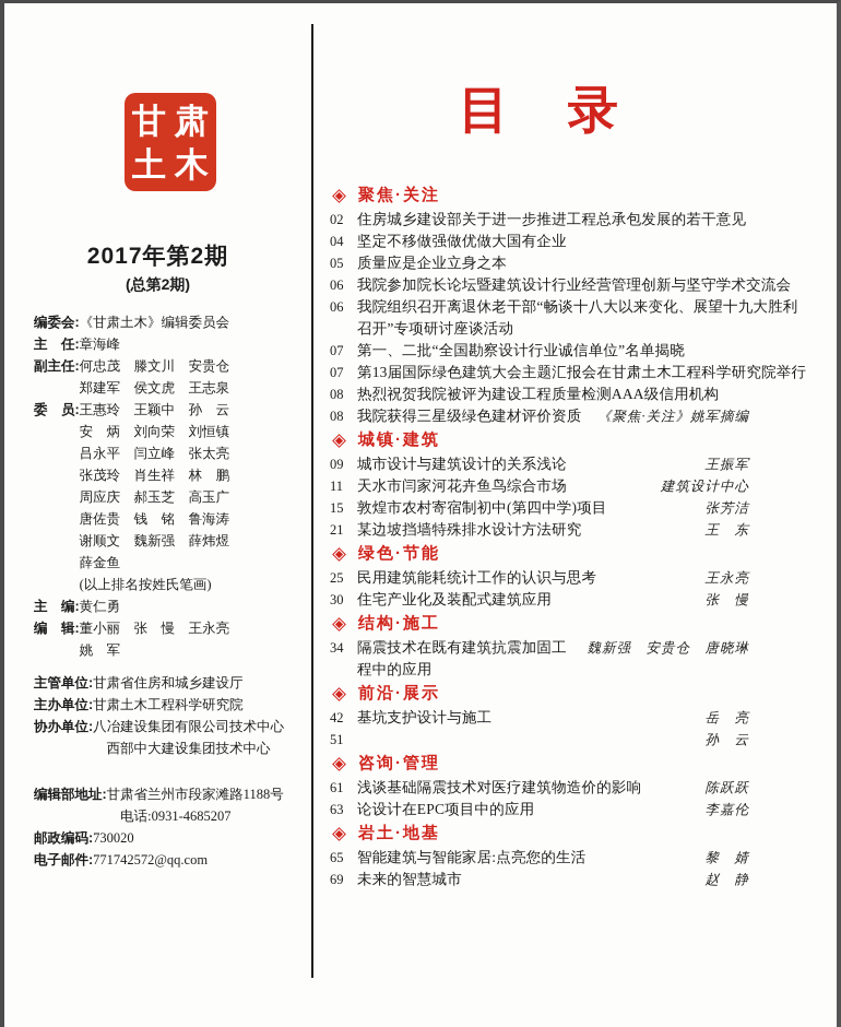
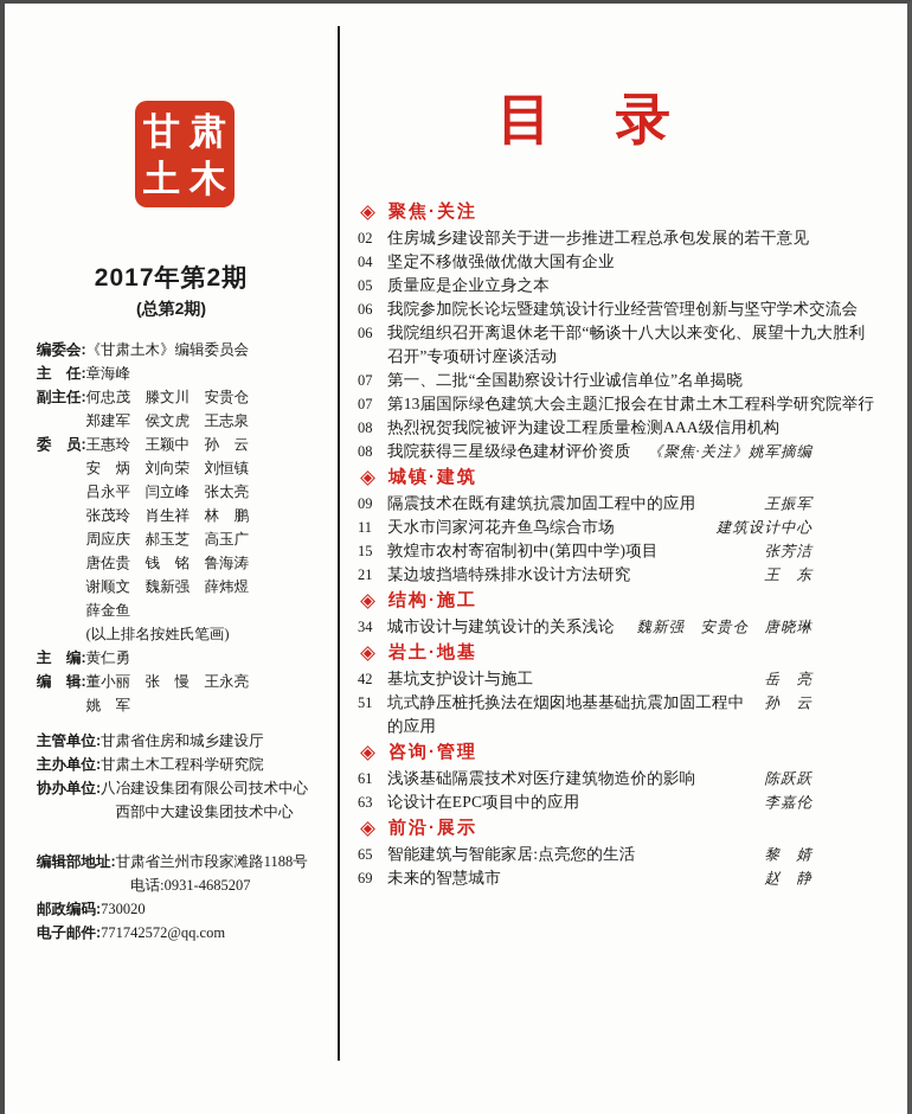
  甘
  肃
  土
  木
  2017年第2期
  (总第2期)
  编委会:
  《甘肃土木》编辑委员会
  主 任:
  章海峰
  副主任:
  何忠茂 滕文川 安贵仓
  郑建军 侯文虎 王志泉
  委 员:
  王惠玲 王颖中 孙 云
  安 炳 刘向荣 刘恒镇
  吕永平 闫立峰 张太亮
  张茂玲 肖生祥 林 鹏
  周应庆 郝玉芝 高玉广
  唐佐贵 钱 铭 鲁海涛
  谢顺文 魏新强 薛炜煜
  薛金鱼
  (以上排名按姓氏笔画)
  主 编:
  黄仁勇
  编 辑:
  董小丽 张 慢 王永亮
  姚 军
  主管单位:
  甘肃省住房和城乡建设厅
  主办单位:
  甘肃土木工程科学研究院
  协办单位:
  八冶建设集团有限公司技术中心
  西部中大建设集团技术中心
  编辑部地址:
  甘肃省兰州市段家滩路1188号
  电话:0931-4685207
  邮政编码:
  730020
  电子邮件:
  771742572@qq.com
  目 录
  聚焦·关注
  02
  住房城乡建设部关于进一步推进工程总承包发展的若干意见
  04
  坚定不移做强做优做大国有企业
  05
  质量应是企业立身之本
  06
  我院参加院长论坛暨建筑设计行业经营管理创新与坚守学术交流会
  06
  我院组织召开离退休老干部“畅谈十八大以来变化、展望十九大胜利召开”专项研讨座谈活动
  07
  第一、二批“全国勘察设计行业诚信单位”名单揭晓
  07
  第13届国际绿色建筑大会主题汇报会在甘肃土木工程科学研究院举行
  08
  热烈祝贺我院被评为建设工程质量检测AAA级信用机构
  08
  我院获得三星级绿色建材评价资质
  《聚焦·关注》姚军摘编
  城镇·建筑
  09
- 城市设计与建筑设计的关系浅论
+ 隔震技术在既有建筑抗震加固工程中的应用
  王振军
  11
  天水市闫家河花卉鱼鸟综合市场
  建筑设计中心
  15
  敦煌市农村寄宿制初中(第四中学)项目
  张芳洁
  21
  某边坡挡墙特殊排水设计方法研究
  王 东
- 绿色·节能
- 25
- 民用建筑能耗统计工作的认识与思考
- 王永亮
- 30
- 住宅产业化及装配式建筑应用
- 张 慢
  结构·施工
  34
- 隔震技术在既有建筑抗震加固工程中的应用
+ 城市设计与建筑设计的关系浅论
  魏新强 安贵仓 唐晓琳
- 前沿·展示
+ 岩土·地基
  42
  基坑支护设计与施工
  岳 亮
  51
+ 坑式静压桩托换法在烟囱地基基础抗震加固工程中的应用
  孙 云
  咨询·管理
  61
  浅谈基础隔震技术对医疗建筑物造价的影响
  陈跃跃
  63
  论设计在EPC项目中的应用
  李嘉伦
- 岩土·地基
+ 前沿·展示
  65
  智能建筑与智能家居:点亮您的生活
  黎 婧
  69
  未来的智慧城市
  赵 静
